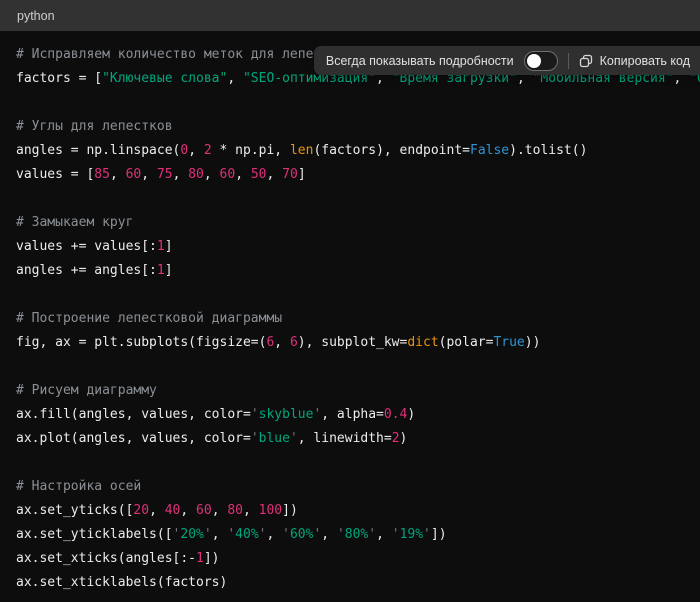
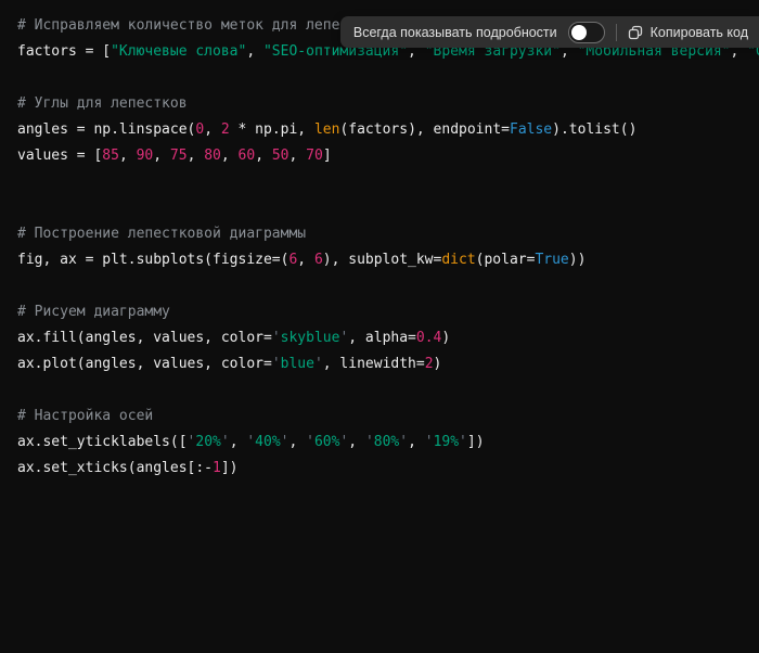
- python
  # Исправляем количество меток для лепе
  factors = ["Ключевые слова", "SEO-оптимизация", "Время загрузки", "Мобильная версия", "
  # Углы для лепестков
  angles = np.linspace(0, 2 * np.pi, len(factors), endpoint=False).tolist()
- values = [85, 60, 75, 80, 60, 50, 70]
+ values = [85, 90, 75, 80, 60, 50, 70]
- # Замыкаем круг
- values += values[:1]
- angles += angles[:1]
  # Построение лепестковой диаграммы
  fig, ax = plt.subplots(figsize=(6, 6), subplot_kw=dict(polar=True))
  # Рисуем диаграмму
  ax.fill(angles, values, color='skyblue', alpha=0.4)
  ax.plot(angles, values, color='blue', linewidth=2)
  # Настройка осей
- ax.set_yticks([20, 40, 60, 80, 100])
  ax.set_yticklabels(['20%', '40%', '60%', '80%', '19%'])
  ax.set_xticks(angles[:-1])
- ax.set_xticklabels(factors)
  Всегда показывать подробности
  Копировать код
